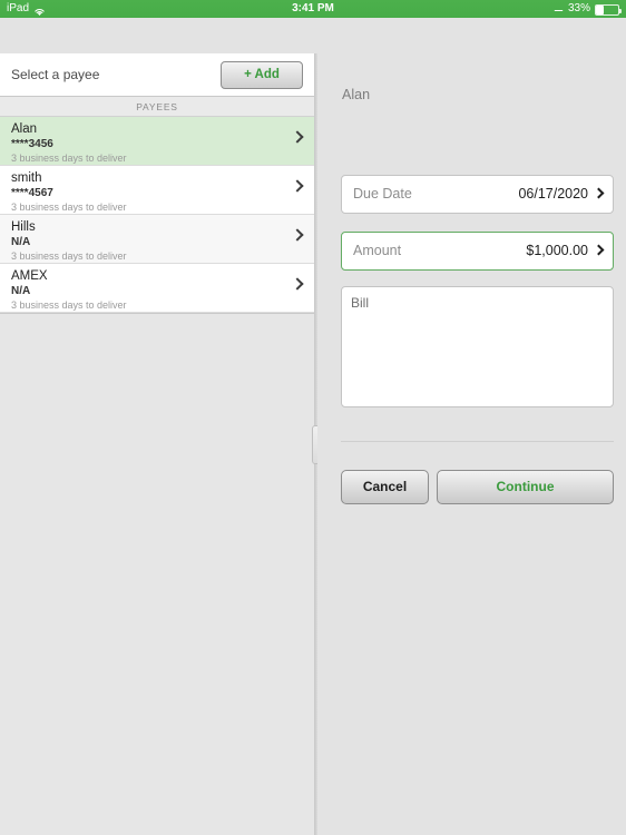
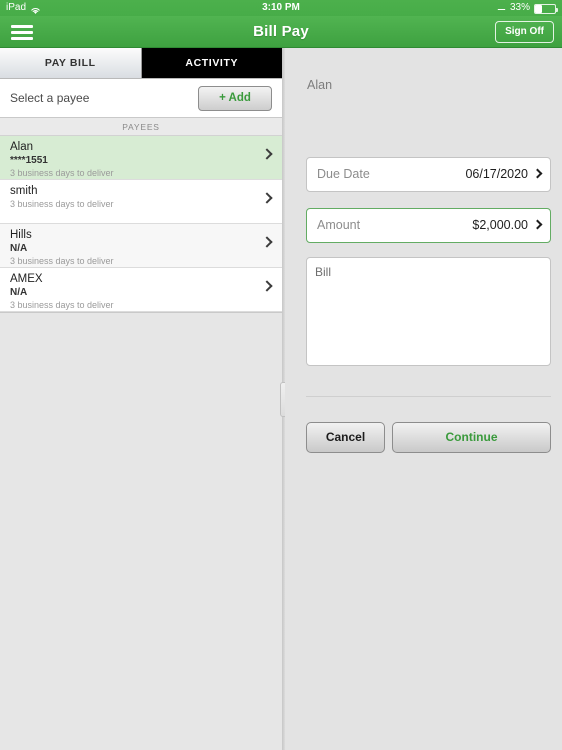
  iPad
- 3:41 PM
+ 3:10 PM
  ⚊
  33%
+ Bill Pay
+ Sign Off
+ PAY BILL
+ ACTIVITY
  Select a payee
  + Add
  PAYEES
  Alan
- ****3456
+ ****1551
  3 business days to deliver
  smith
- ****4567
  3 business days to deliver
  Hills
  N/A
  3 business days to deliver
  AMEX
  N/A
  3 business days to deliver
  Alan
  Due Date
  06/17/2020
  Amount
- $1,000.00
+ $2,000.00
  Bill
  Cancel
  Continue
